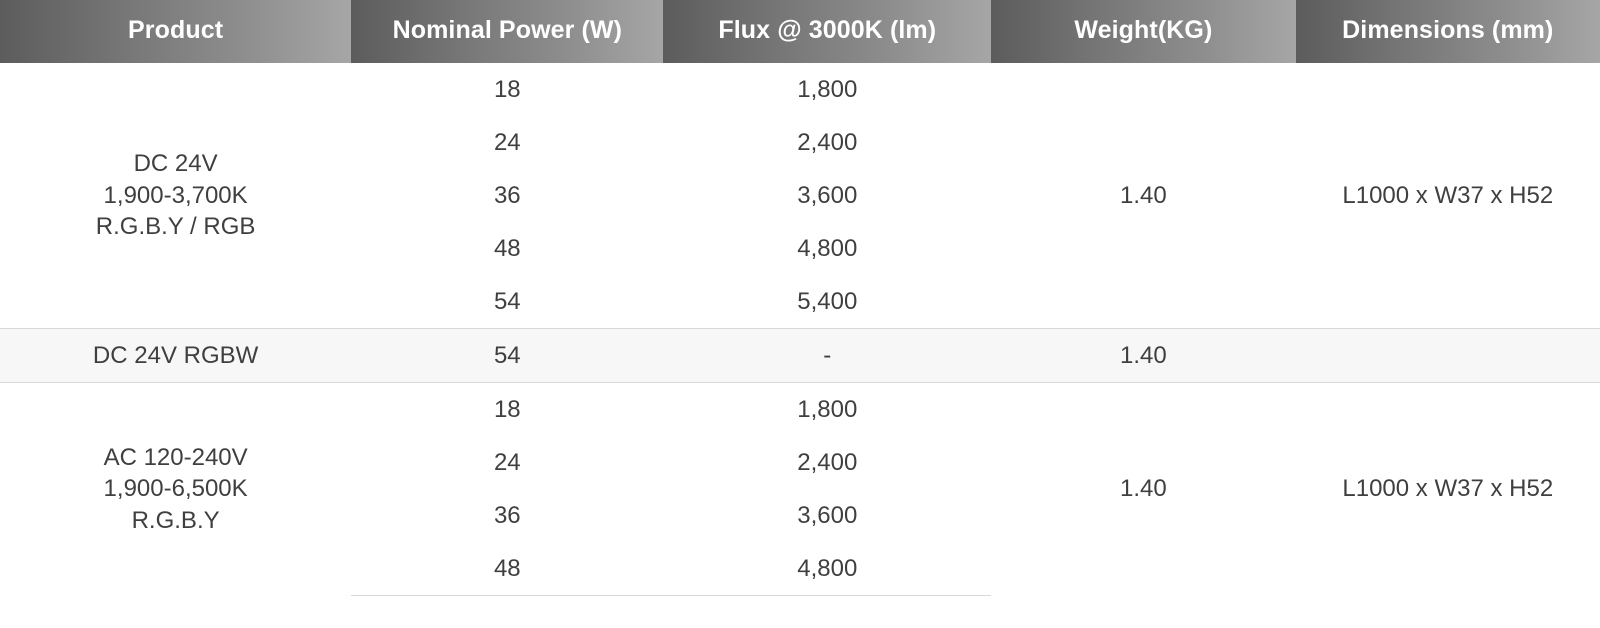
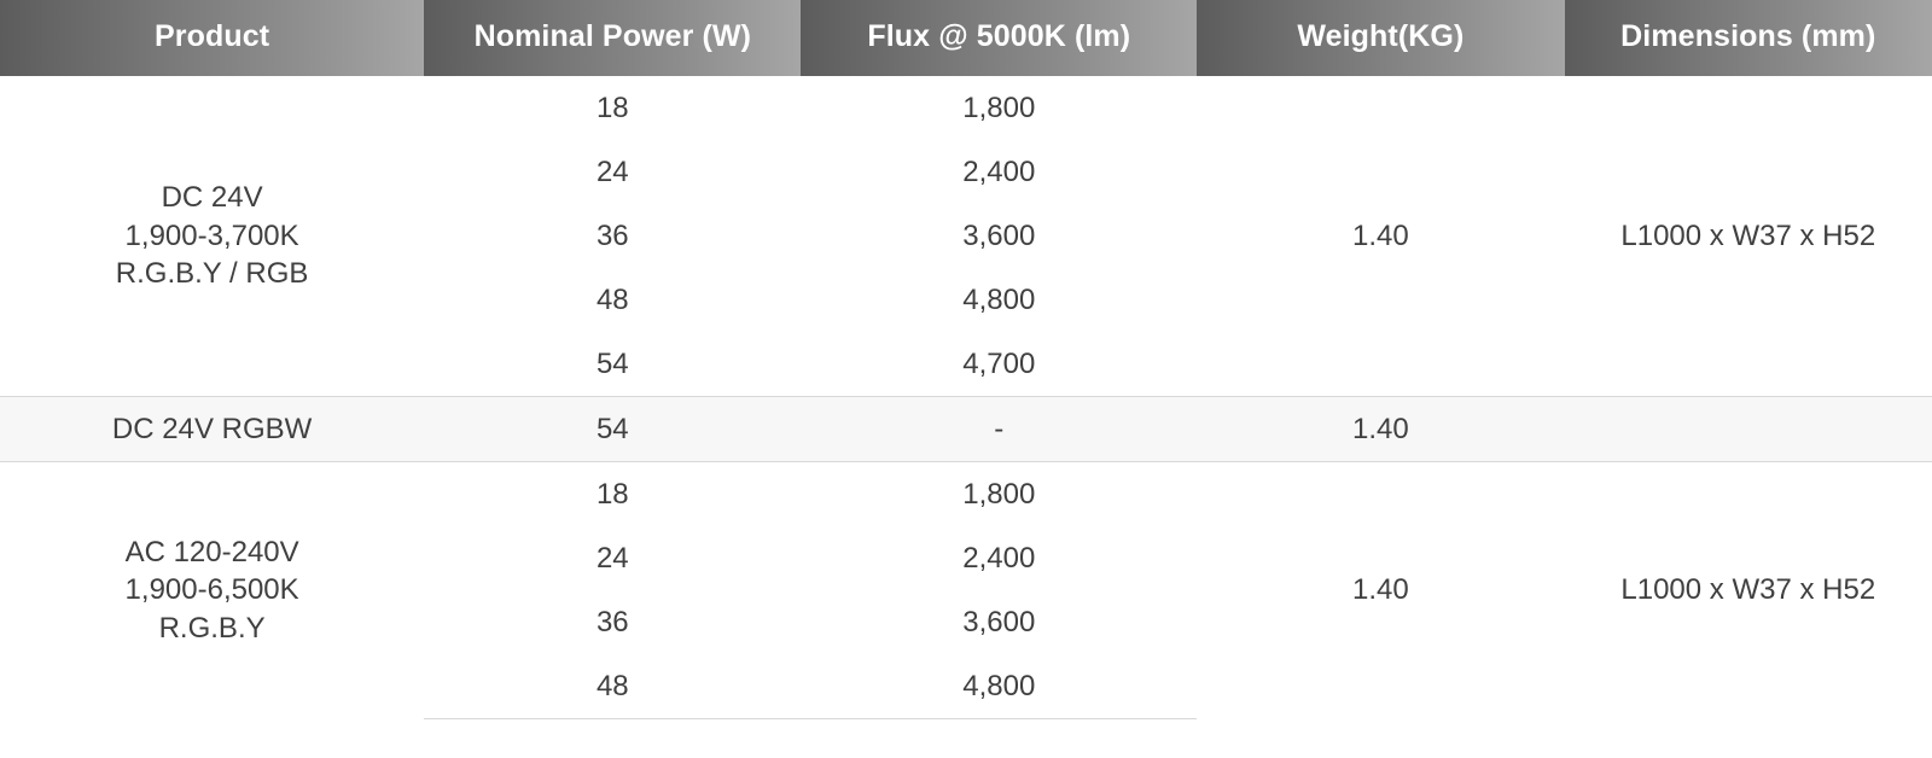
- Product	Nominal Power (W)	Flux @ 3000K (lm)	Weight(KG)	Dimensions (mm)
+ Product	Nominal Power (W)	Flux @ 5000K (lm)	Weight(KG)	Dimensions (mm)
  DC 24V 1,900-3,700K R.G.B.Y / RGB	18	1,800	1.40	L1000 x W37 x H52
  24	2,400
  36	3,600
  48	4,800
- 54	5,400
+ 54	4,700
  DC 24V RGBW	54	-	1.40
  AC 120-240V 1,900-6,500K R.G.B.Y	18	1,800	1.40	L1000 x W37 x H52
  24	2,400
  36	3,600
  48	4,800
